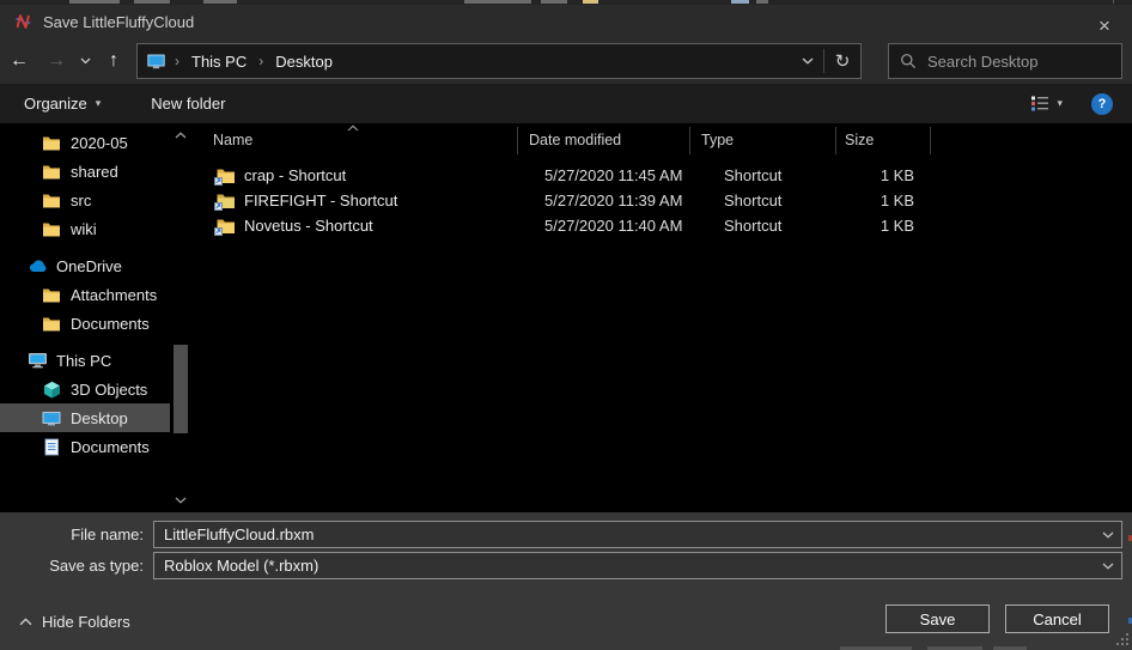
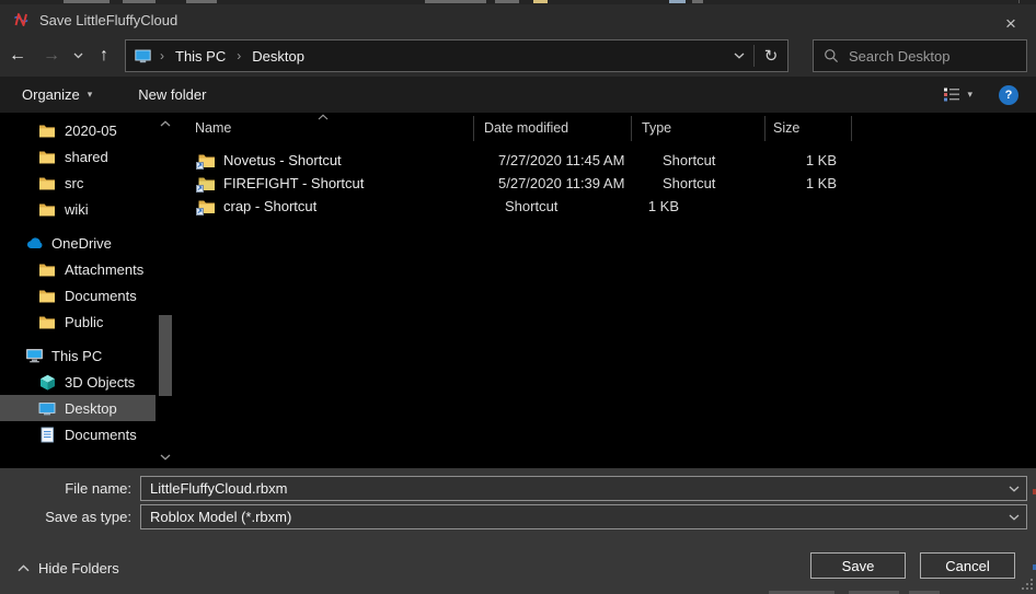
  Save LittleFluffyCloud
  ×
  ←
  →
  ↑
  ›
  This PC
  ›
  Desktop
  ↻
  Search Desktop
  Organize
  ▾
  New folder
  ▾
  ?
  2020-05
  shared
  src
  wiki
  OneDrive
  Attachments
  Documents
+ Public
  This PC
  3D Objects
  Desktop
  Documents
  Name
  Date modified
  Type
  Size
- crap - Shortcut
+ Novetus - Shortcut
- 5/27/2020 11:45 AM
+ 7/27/2020 11:45 AM
  Shortcut
  1 KB
  FIREFIGHT - Shortcut
  5/27/2020 11:39 AM
  Shortcut
  1 KB
- Novetus - Shortcut
+ crap - Shortcut
- 5/27/2020 11:40 AM
  Shortcut
  1 KB
  File name:
  LittleFluffyCloud.rbxm
  Save as type:
  Roblox Model (*.rbxm)
  Hide Folders
  Save
  Cancel
